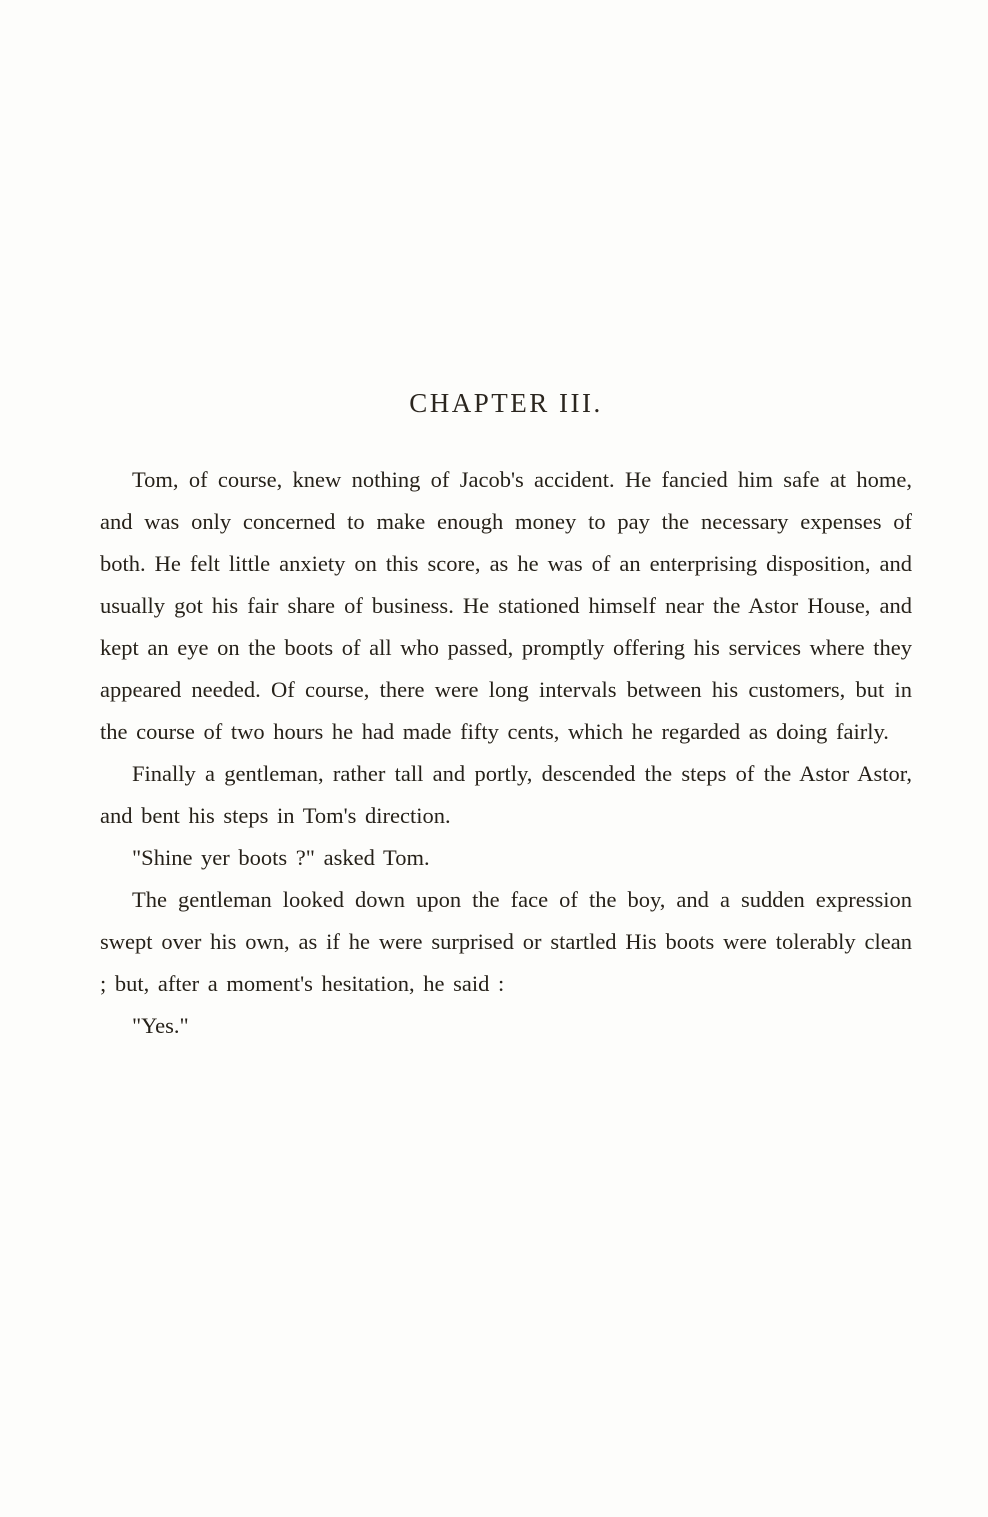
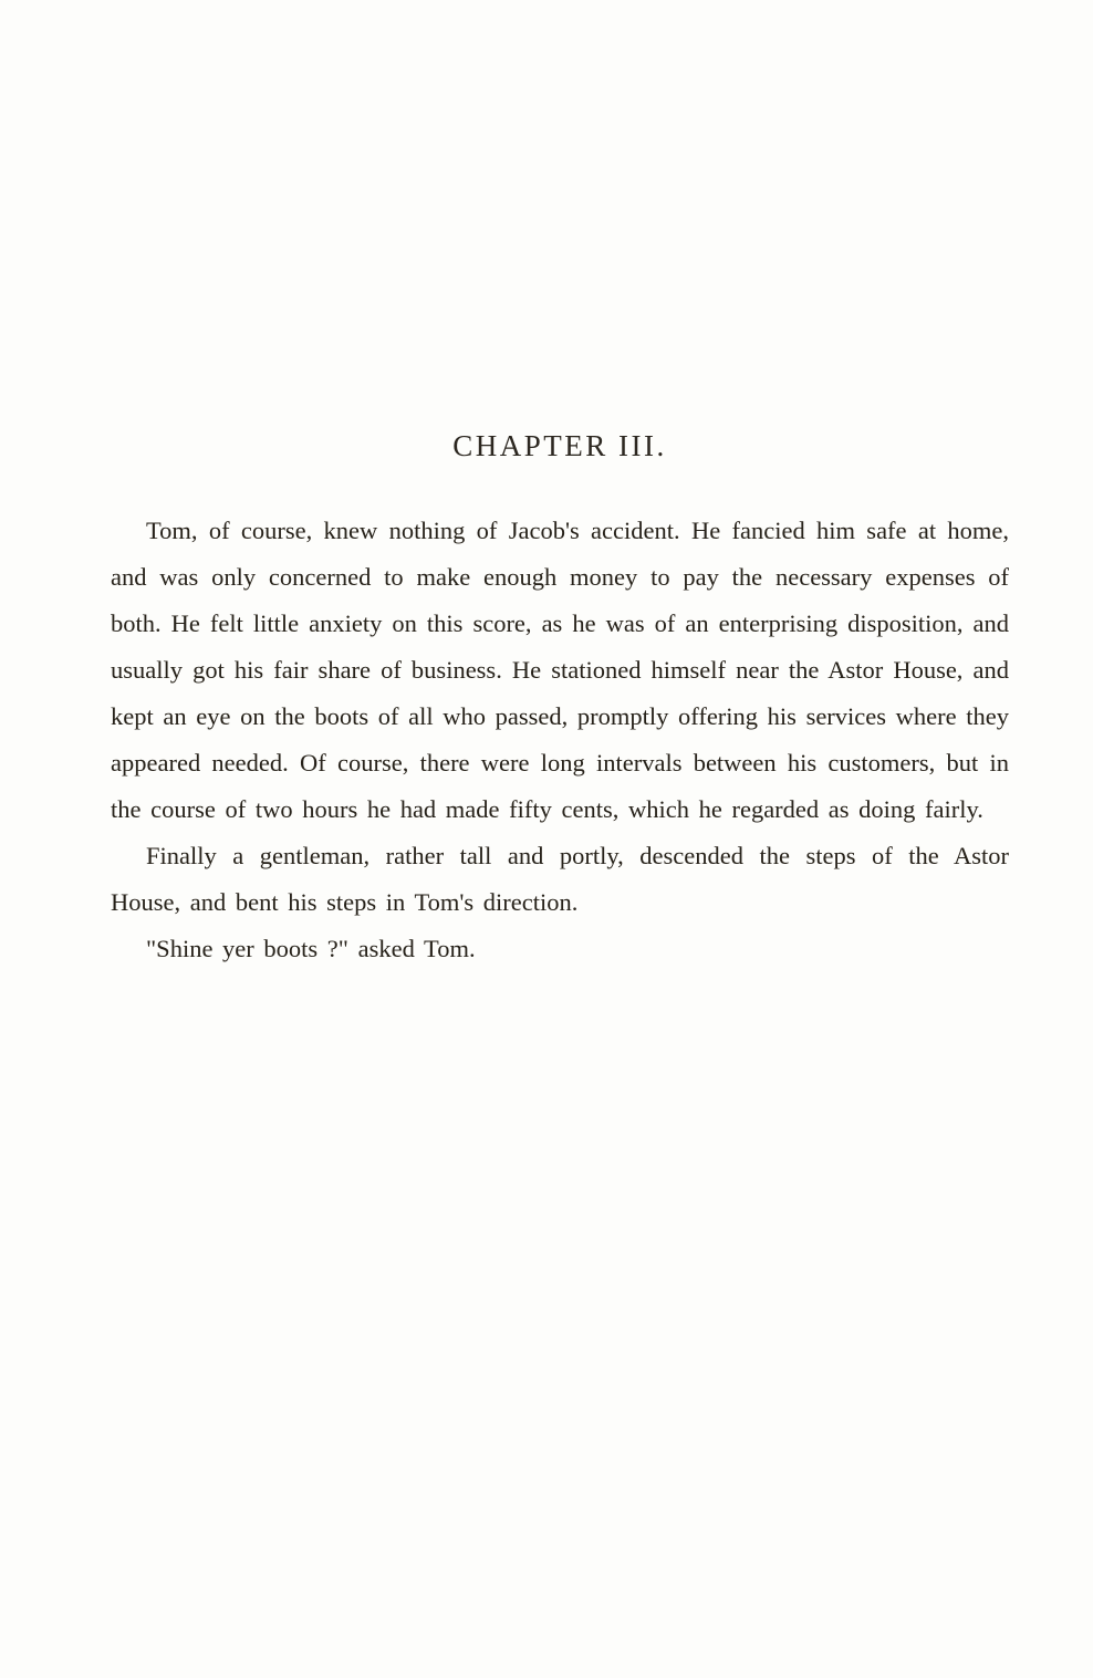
  CHAPTER III.
  Tom, of course, knew nothing of Jacob's accident. He fancied him safe at home, and was only concerned to make enough money to pay the necessary expenses of both. He felt little anxiety on this score, as he was of an enterprising disposition, and usually got his fair share of business. He stationed himself near the Astor House, and kept an eye on the boots of all who passed, promptly offering his services where they appeared needed. Of course, there were long intervals between his customers, but in the course of two hours he had made fifty cents, which he regarded as doing fairly.
- Finally a gentleman, rather tall and portly, descended the steps of the Astor Astor, and bent his steps in Tom's direction.
+ Finally a gentleman, rather tall and portly, descended the steps of the Astor House, and bent his steps in Tom's direction.
  "Shine yer boots ?" asked Tom.
- The gentleman looked down upon the face of the boy, and a sudden expression swept over his own, as if he were surprised or startled His boots were tolerably clean ; but, after a moment's hesitation, he said :
- "Yes."
